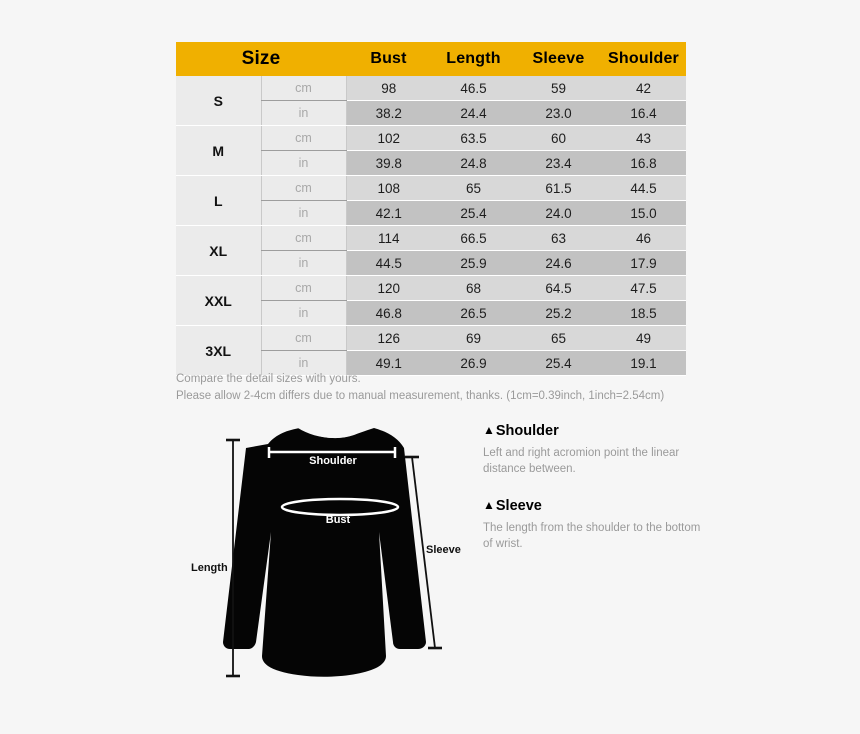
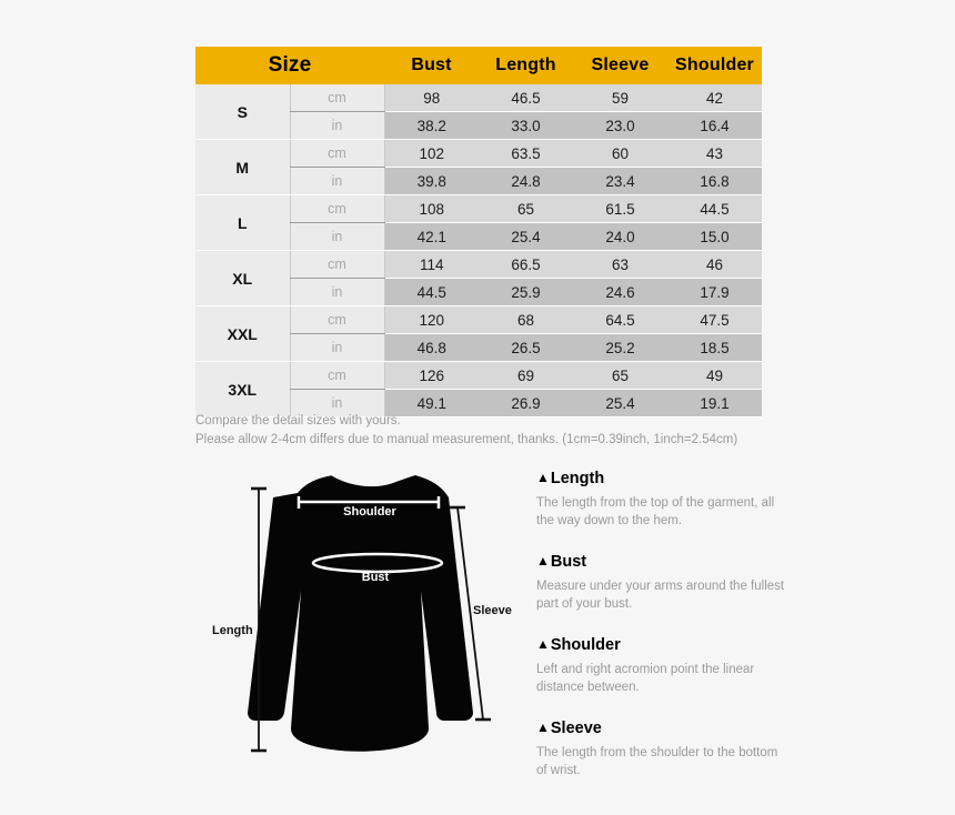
  Size	Bust	Length	Sleeve	Shoulder
  S	cm	98	46.5	59	42
- in	38.2	24.4	23.0	16.4
+ in	38.2	33.0	23.0	16.4
  M	cm	102	63.5	60	43
  in	39.8	24.8	23.4	16.8
  L	cm	108	65	61.5	44.5
  in	42.1	25.4	24.0	15.0
  XL	cm	114	66.5	63	46
  in	44.5	25.9	24.6	17.9
  XXL	cm	120	68	64.5	47.5
  in	46.8	26.5	25.2	18.5
  3XL	cm	126	69	65	49
  in	49.1	26.9	25.4	19.1
  Compare the detail sizes with yours.
  Please allow 2-4cm differs due to manual measurement, thanks. (1cm=0.39inch, 1inch=2.54cm)
  Length
  Sleeve
  Shoulder
  Bust
+ ▲Length
+ The length from the top of the garment, all the way down to the hem.
+ ▲Bust
+ Measure under your arms around the fullest part of your bust.
  ▲Shoulder
  Left and right acromion point the linear distance between.
  ▲Sleeve
  The length from the shoulder to the bottom of wrist.
